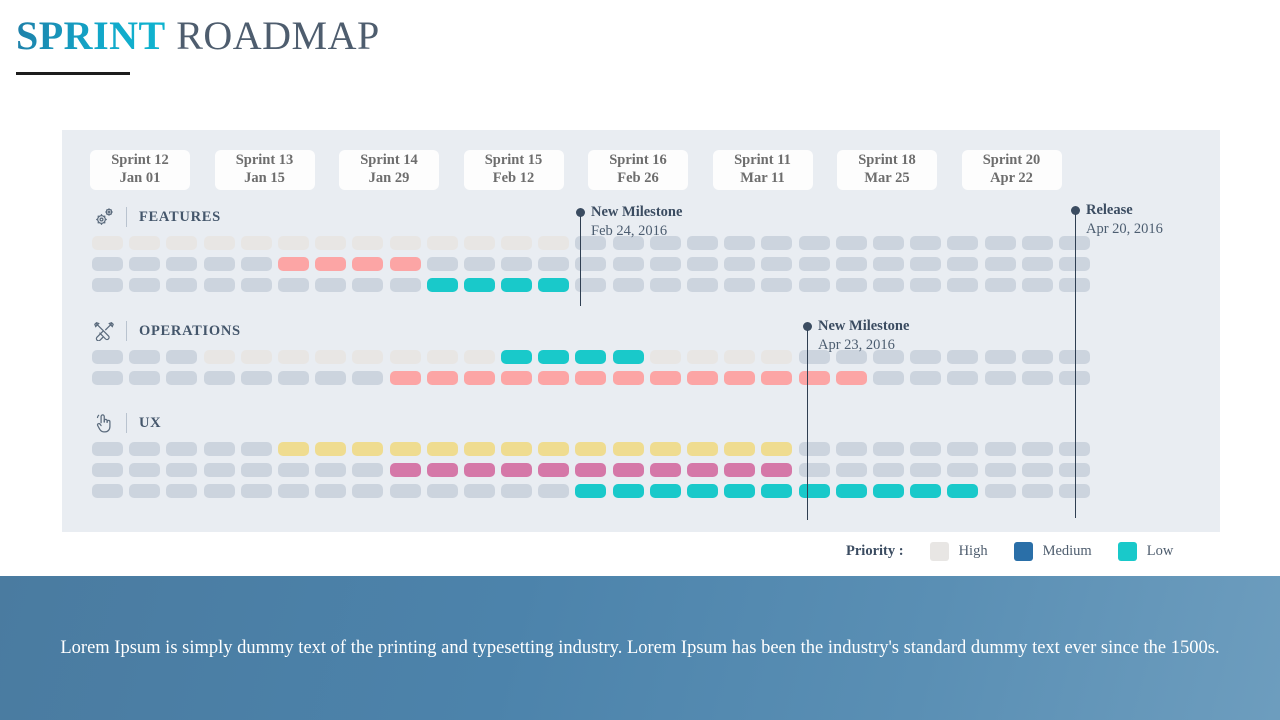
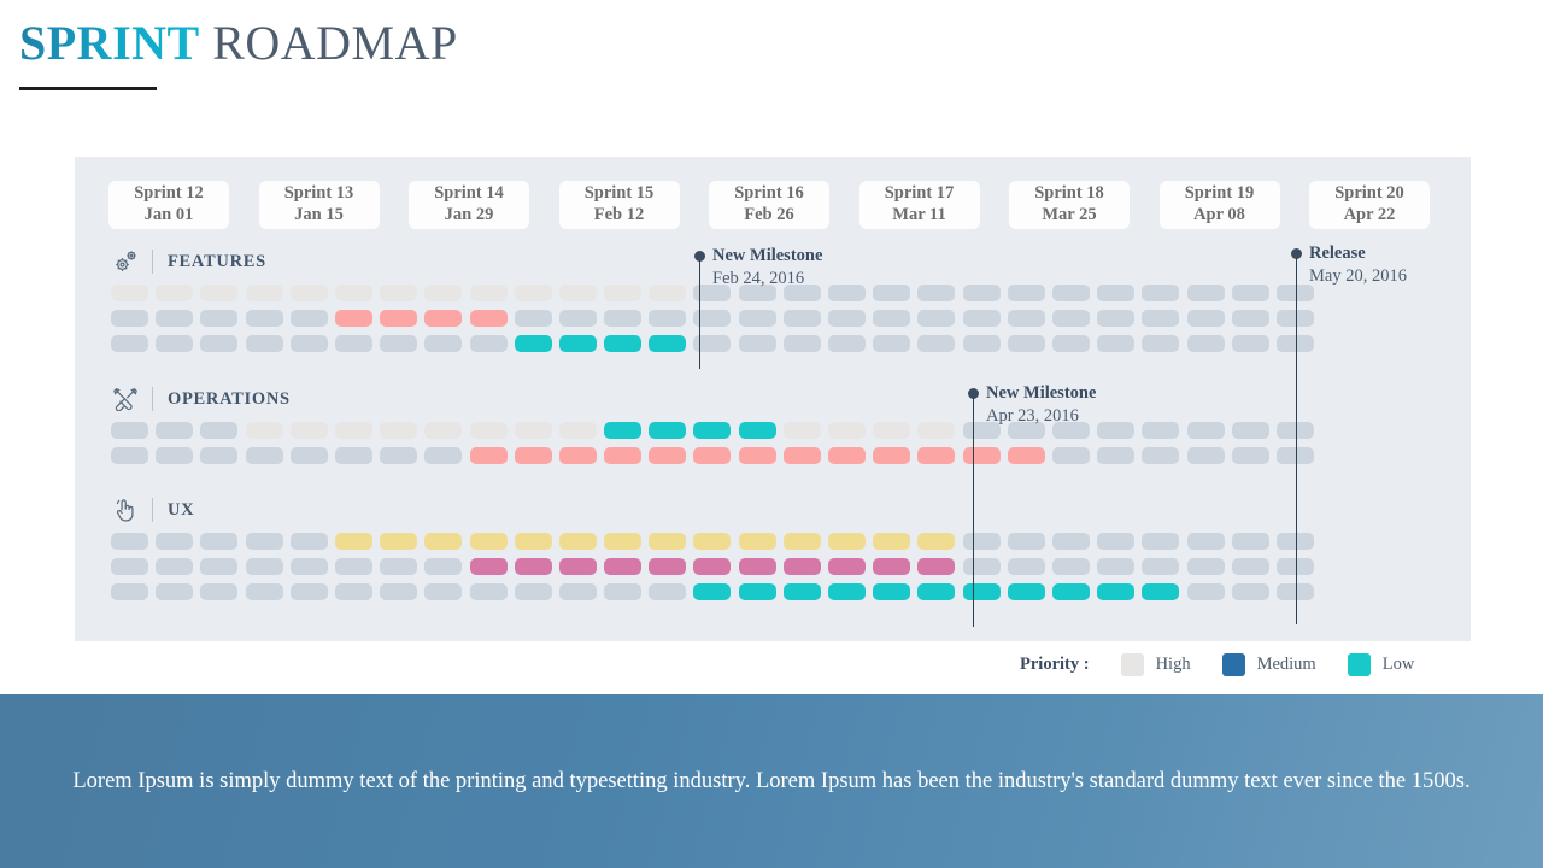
  SPRINT ROADMAP
  Sprint 12
  Jan 01
  Sprint 13
  Jan 15
  Sprint 14
  Jan 29
  Sprint 15
  Feb 12
  Sprint 16
  Feb 26
- Sprint 11
+ Sprint 17
  Mar 11
  Sprint 18
  Mar 25
+ Sprint 19
+ Apr 08
  Sprint 20
  Apr 22
  FEATURES
  OPERATIONS
  UX
  New Milestone
  Feb 24, 2016
  Release
- Apr 20, 2016
+ May 20, 2016
  New Milestone
  Apr 23, 2016
  Priority :
  High
  Medium
  Low
  Lorem Ipsum is simply dummy text of the printing and typesetting industry. Lorem Ipsum has been the industry's standard dummy text ever since the 1500s.
